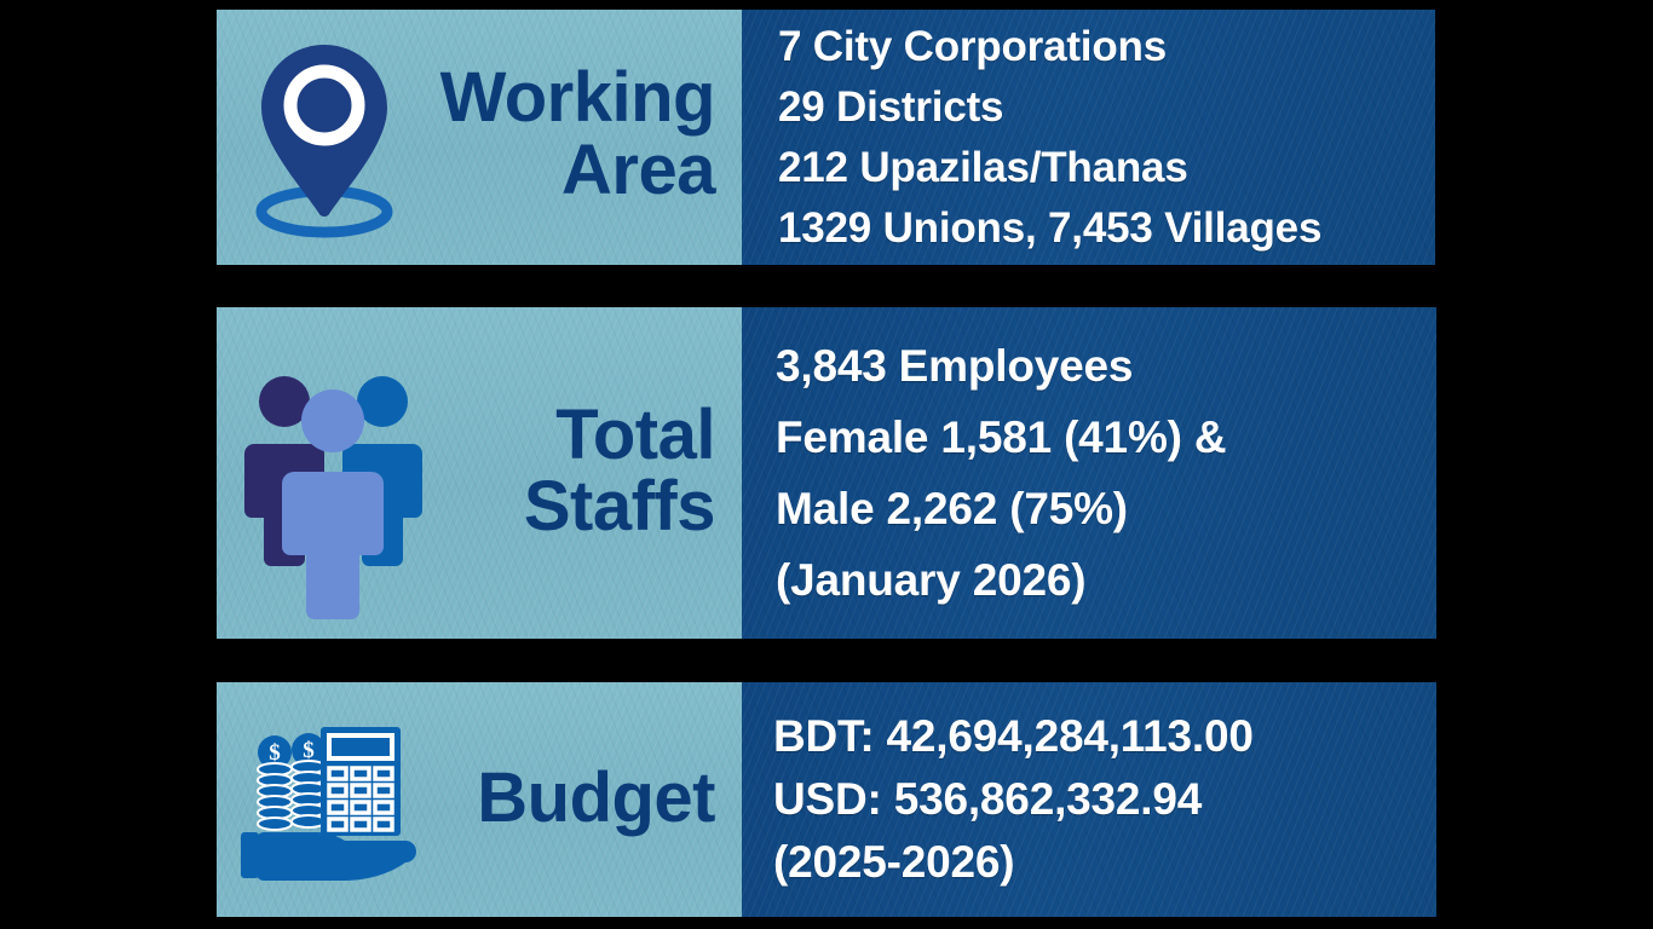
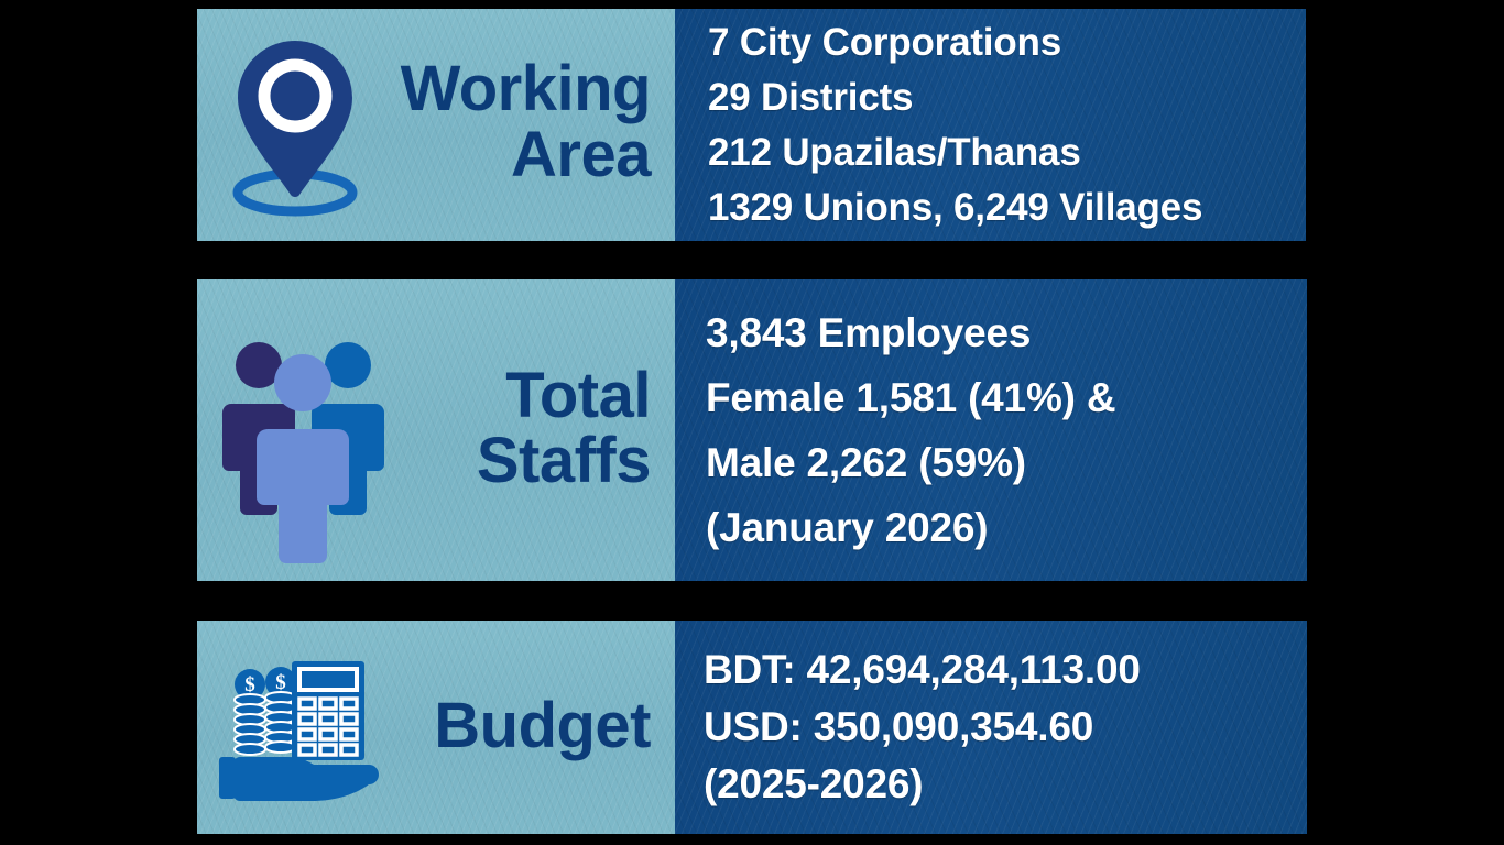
  Working
  Area
  7 City Corporations
  29 Districts
  212 Upazilas/Thanas
- 1329 Unions, 7,453 Villages
+ 1329 Unions, 6,249 Villages
  Total
  Staffs
  3,843 Employees
  Female 1,581 (41%) &
- Male 2,262 (75%)
+ Male 2,262 (59%)
  (January 2026)
  $
  $
  Budget
  BDT: 42,694,284,113.00
- USD: 536,862,332.94
+ USD: 350,090,354.60
  (2025-2026)
